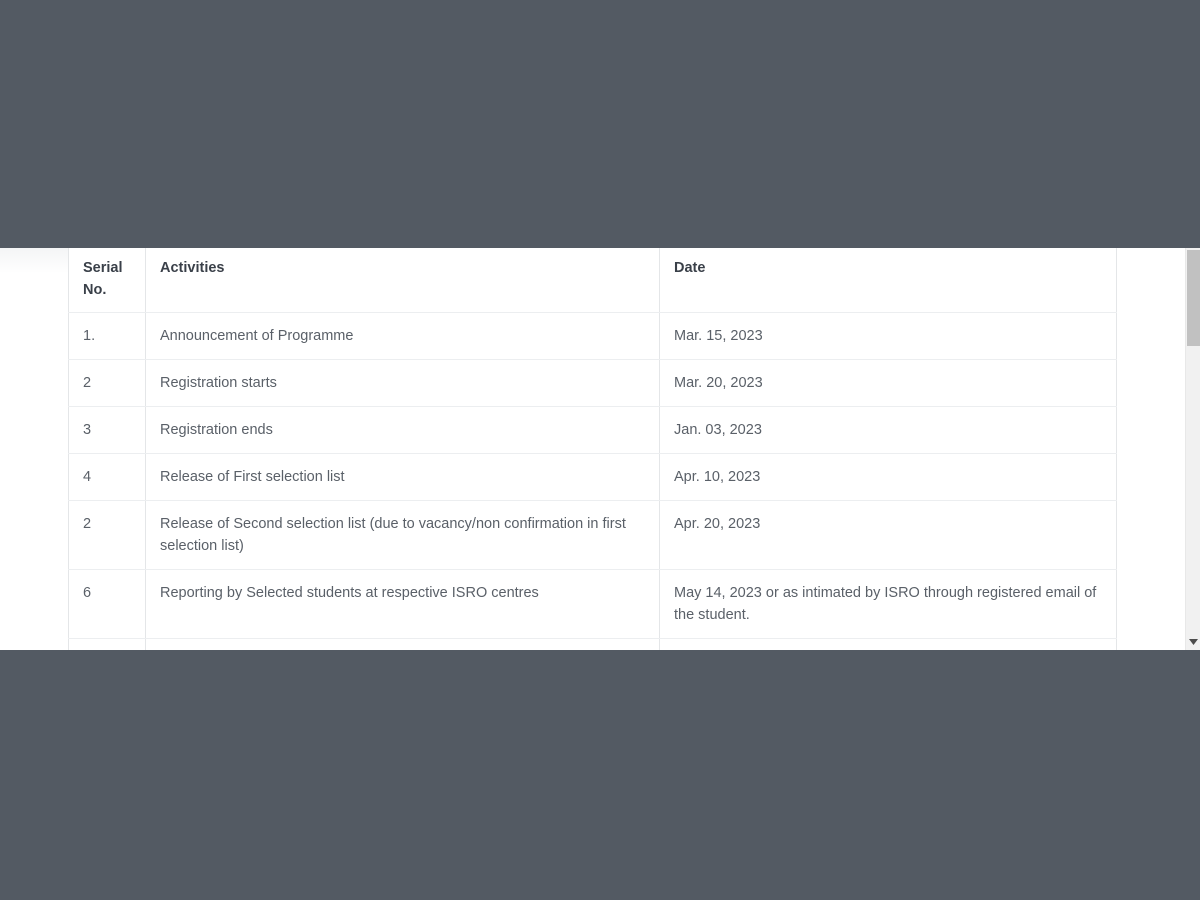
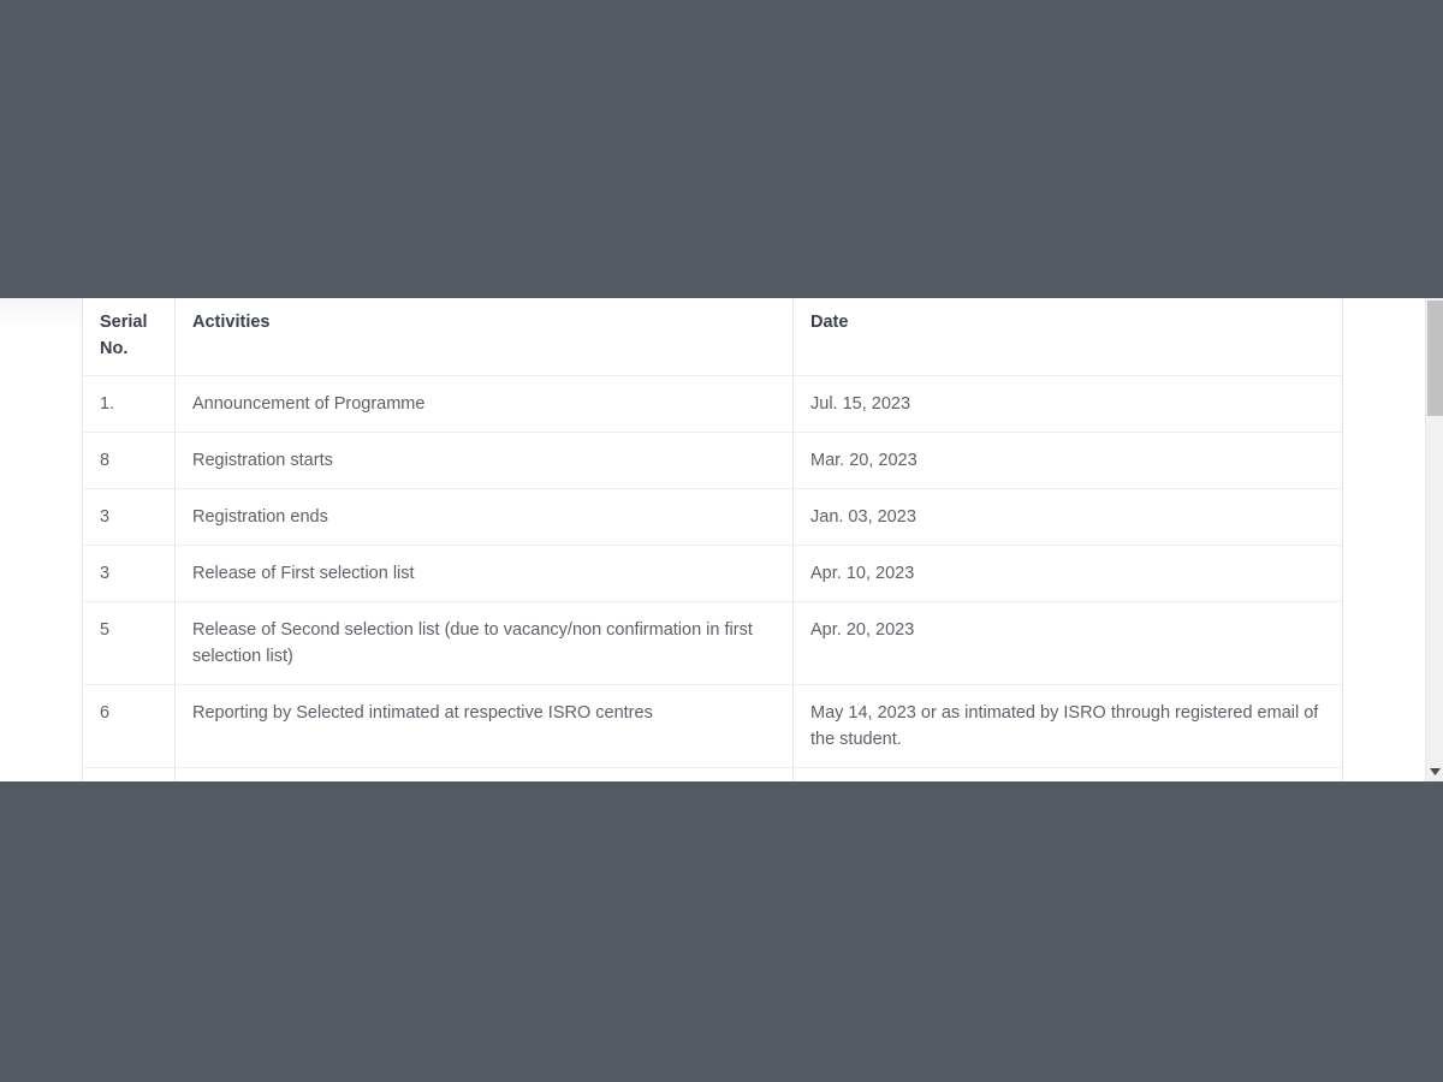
  Serial No.	Activities	Date
- 1.	Announcement of Programme	Mar. 15, 2023
+ 1.	Announcement of Programme	Jul. 15, 2023
- 2	Registration starts	Mar. 20, 2023
+ 8	Registration starts	Mar. 20, 2023
  3	Registration ends	Jan. 03, 2023
- 4	Release of First selection list	Apr. 10, 2023
+ 3	Release of First selection list	Apr. 10, 2023
- 2	Release of Second selection list (due to vacancy/non confirmation in first selection list)	Apr. 20, 2023
+ 5	Release of Second selection list (due to vacancy/non confirmation in first selection list)	Apr. 20, 2023
- 6	Reporting by Selected students at respective ISRO centres	May 14, 2023 or as intimated by ISRO through registered email of the student.
+ 6	Reporting by Selected intimated at respective ISRO centres	May 14, 2023 or as intimated by ISRO through registered email of the student.
